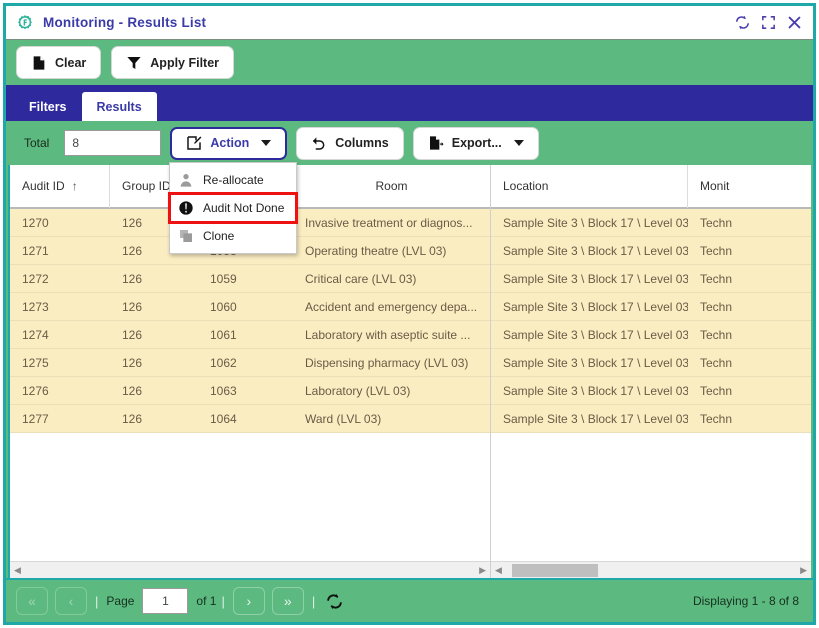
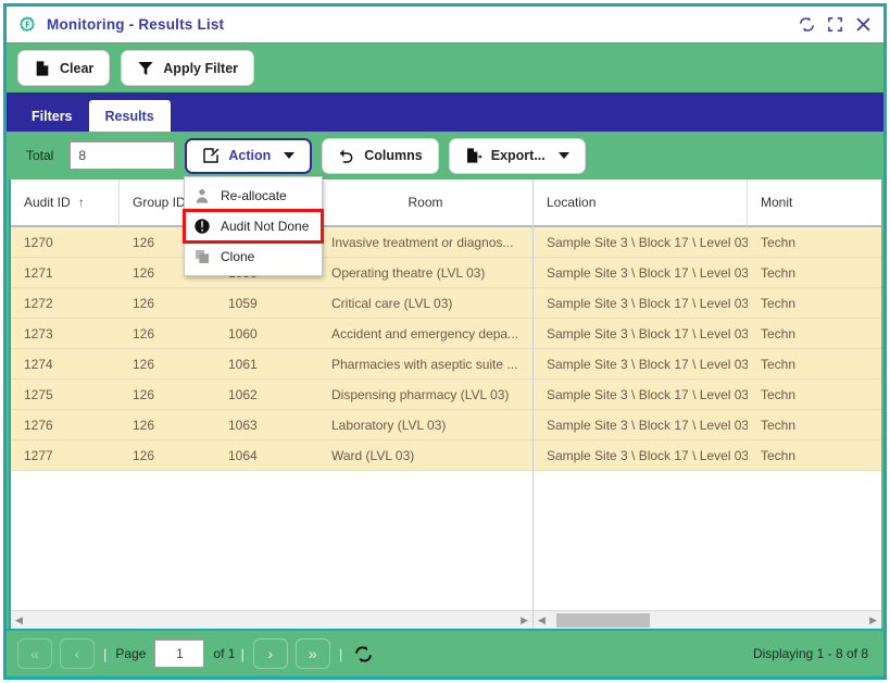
  Monitoring - Results List
  Clear
  Apply Filter
  Filters
  Results
  Total
  8
  Action
  Columns
  Export...
  Re-allocate
  Audit Not Done
  Clone
  Audit ID
  ↑
  Group ID
  Room
  1270
  126
  Invasive treatment or diagnos...
  1271
  126
  Operating theatre (LVL 03)
  1272
  126
  1059
  Critical care (LVL 03)
  1273
  126
  1060
  Accident and emergency depa...
  1274
  126
  1061
- Laboratory with aseptic suite ...
+ Pharmacies with aseptic suite ...
  1275
  126
  1062
  Dispensing pharmacy (LVL 03)
  1276
  126
  1063
  Laboratory (LVL 03)
  1277
  126
  1064
  Ward (LVL 03)
  Location
  Monit
  Sample Site 3 \ Block 17 \ Level 03
  Techn
  Sample Site 3 \ Block 17 \ Level 03
  Techn
  Sample Site 3 \ Block 17 \ Level 03
  Techn
  Sample Site 3 \ Block 17 \ Level 03
  Techn
  Sample Site 3 \ Block 17 \ Level 03
  Techn
  Sample Site 3 \ Block 17 \ Level 03
  Techn
  Sample Site 3 \ Block 17 \ Level 03
  Techn
  Sample Site 3 \ Block 17 \ Level 03
  Techn
  ◀
  ▶
  ◀
  ▶
  «
  ‹
  |
  Page
  1
  of 1
  |
  ›
  »
  |
  Displaying 1 - 8 of 8
